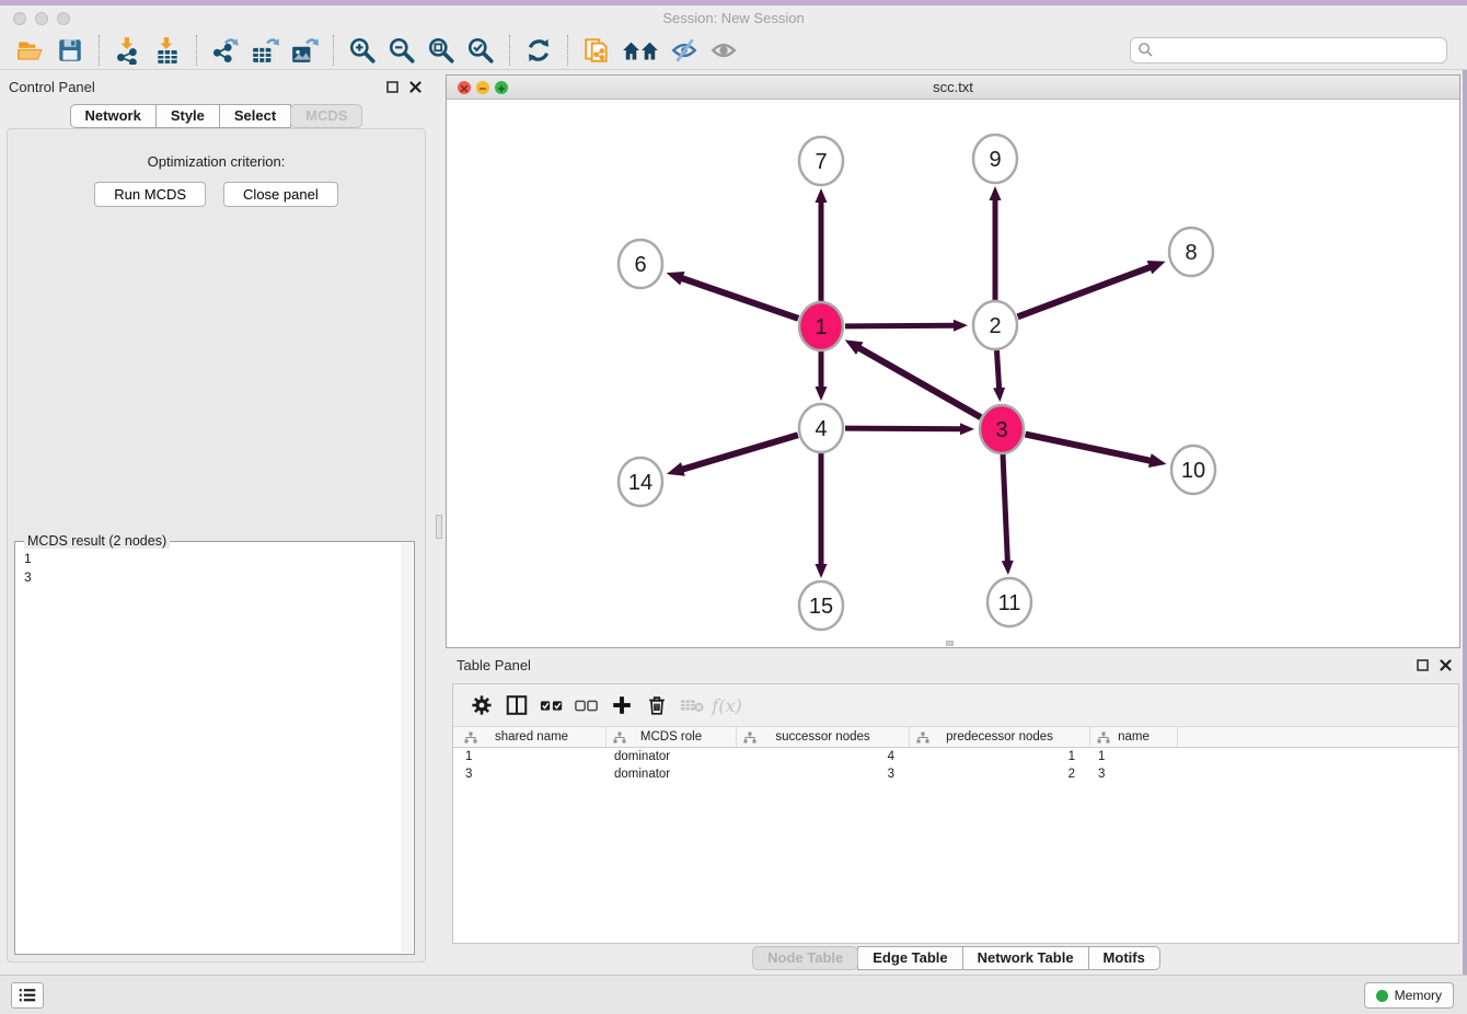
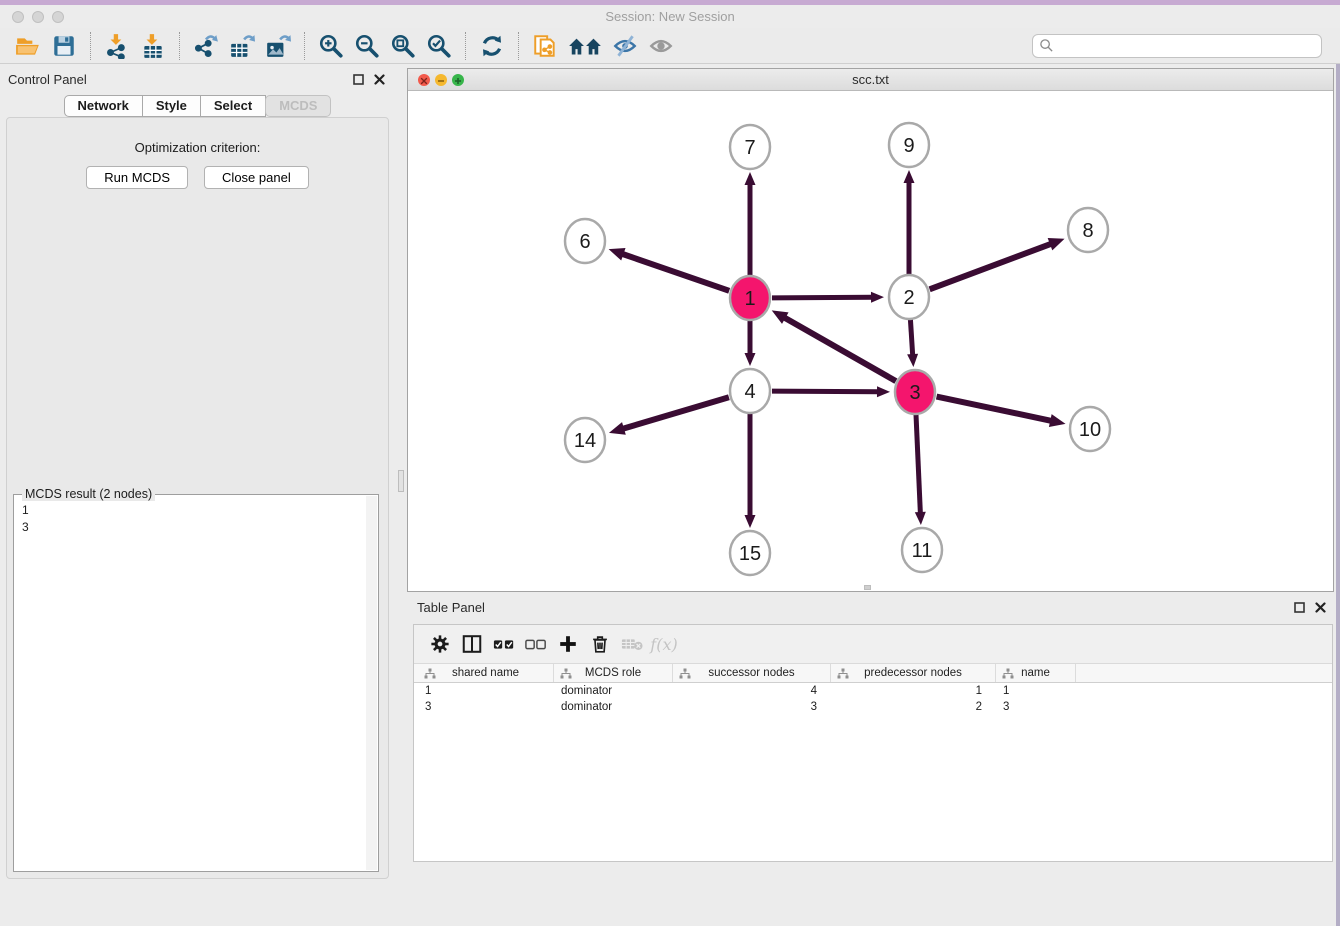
  Session: New Session
  Control Panel
  Network
  Style
  Select
  MCDS
  Optimization criterion:
  Run MCDS
  Close panel
  MCDS result (2 nodes)
  1
  3
  scc.txt
  7
  9
  6
  8
  1
  2
  4
  3
  14
  10
  15
  11
  Table Panel
  f(x)
  shared name
  MCDS role
  successor nodes
  predecessor nodes
  name
  1
  dominator
  4
  1
  1
  3
  dominator
  3
  2
  3
- Node Table
- Edge Table
- Network Table
- Motifs
- Memory
